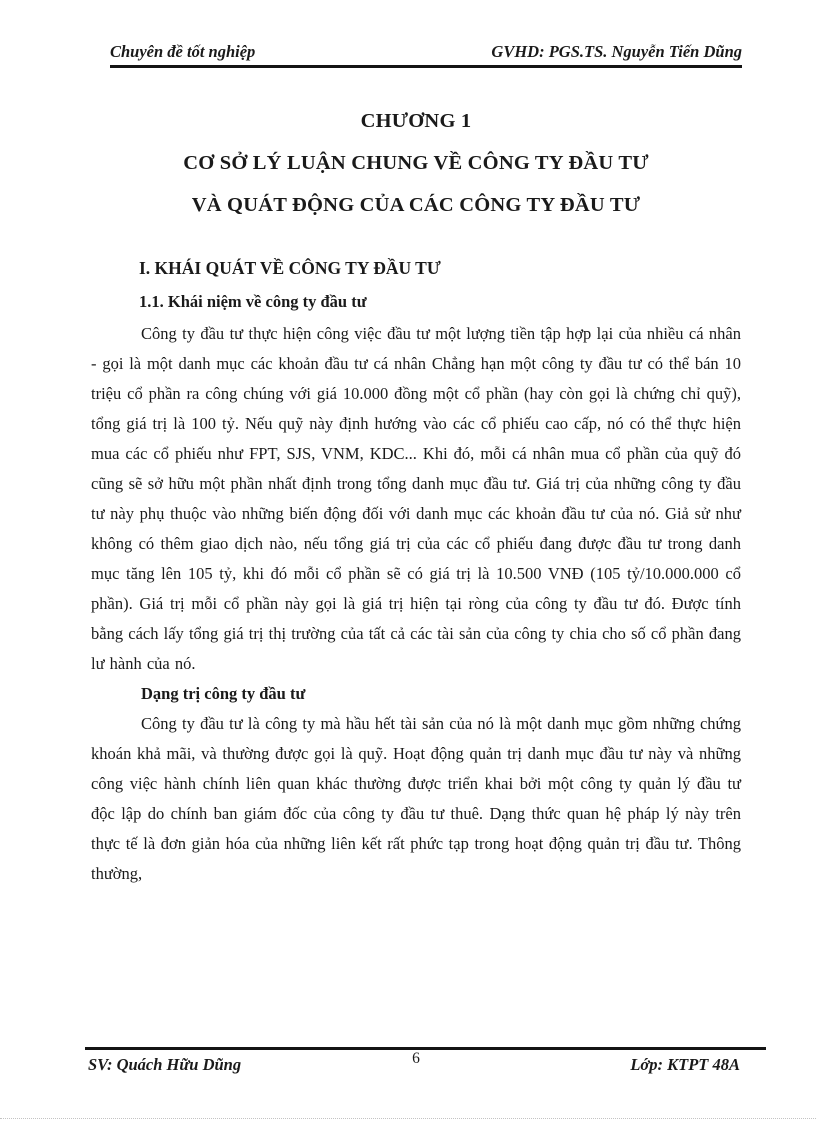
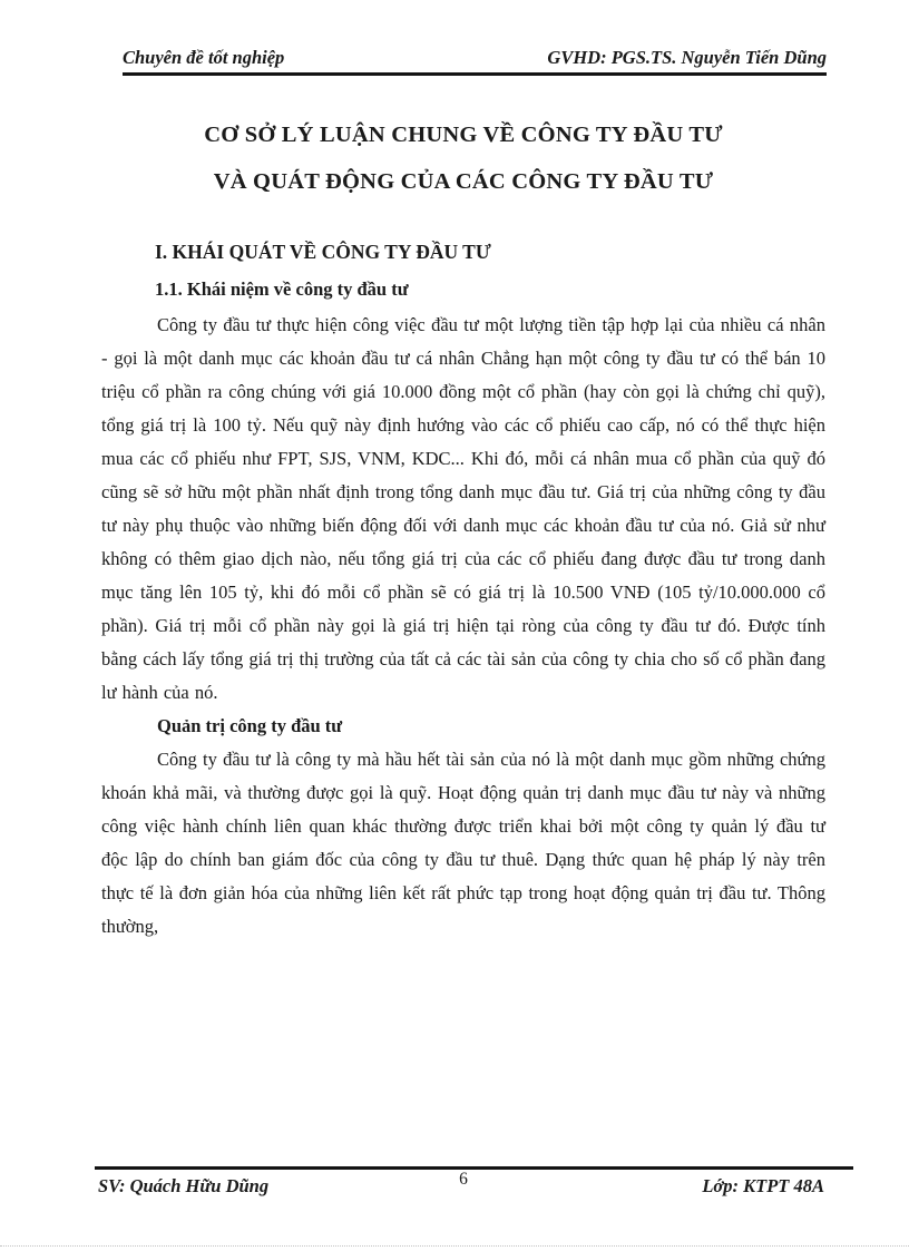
  Chuyên đề tốt nghiệp
  GVHD: PGS.TS. Nguyễn Tiến Dũng
- CHƯƠNG 1
  CƠ SỞ LÝ LUẬN CHUNG VỀ CÔNG TY ĐẦU TƯ
  VÀ QUÁT ĐỘNG CỦA CÁC CÔNG TY ĐẦU TƯ
  I. KHÁI QUÁT VỀ CÔNG TY ĐẦU TƯ
  1.1. Khái niệm về công ty đầu tư
  Công ty đầu tư thực hiện công việc đầu tư một lượng tiền tập hợp lại của nhiều cá nhân - gọi là một danh mục các khoản đầu tư cá nhân Chẳng hạn một công ty đầu tư có thể bán 10 triệu cổ phần ra công chúng với giá 10.000 đồng một cổ phần (hay còn gọi là chứng chỉ quỹ), tổng giá trị là 100 tỷ. Nếu quỹ này định hướng vào các cổ phiếu cao cấp, nó có thể thực hiện mua các cổ phiếu như FPT, SJS, VNM, KDC... Khi đó, mỗi cá nhân mua cổ phần của quỹ đó cũng sẽ sở hữu một phần nhất định trong tổng danh mục đầu tư. Giá trị của những công ty đầu tư này phụ thuộc vào những biến động đối với danh mục các khoản đầu tư của nó. Giả sử như không có thêm giao dịch nào, nếu tổng giá trị của các cổ phiếu đang được đầu tư trong danh mục tăng lên 105 tỷ, khi đó mỗi cổ phần sẽ có giá trị là 10.500 VNĐ (105 tỷ/10.000.000 cổ phần). Giá trị mỗi cổ phần này gọi là giá trị hiện tại ròng của công ty đầu tư đó. Được tính bằng cách lấy tổng giá trị thị trường của tất cả các tài sản của công ty chia cho số cổ phần đang lư hành của nó.
- Dạng trị công ty đầu tư
+ Quản trị công ty đầu tư
  Công ty đầu tư là công ty mà hầu hết tài sản của nó là một danh mục gồm những chứng khoán khả mãi, và thường được gọi là quỹ. Hoạt động quản trị danh mục đầu tư này và những công việc hành chính liên quan khác thường được triển khai bởi một công ty quản lý đầu tư độc lập do chính ban giám đốc của công ty đầu tư thuê. Dạng thức quan hệ pháp lý này trên thực tế là đơn giản hóa của những liên kết rất phức tạp trong hoạt động quản trị đầu tư. Thông thường,
  6
  SV: Quách Hữu Dũng
  Lớp: KTPT 48A
